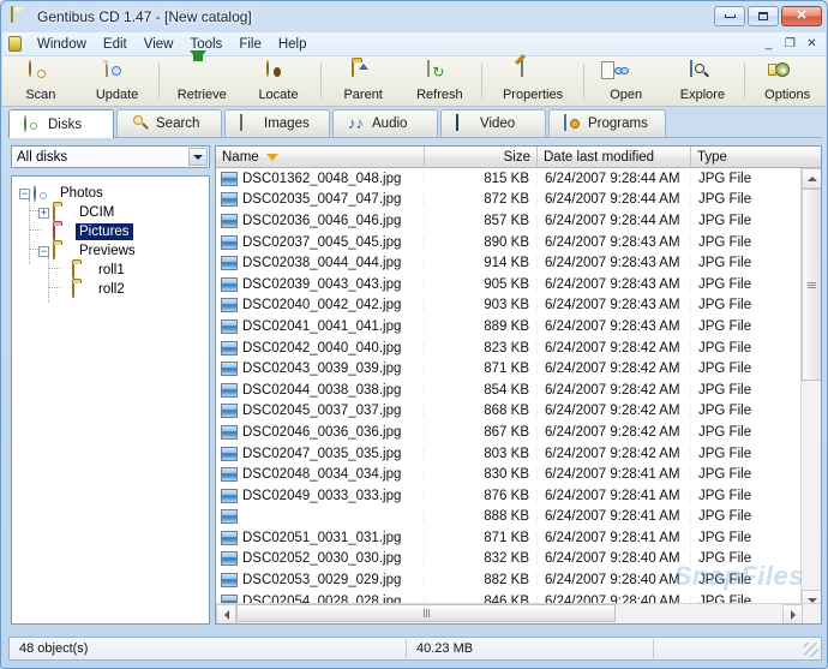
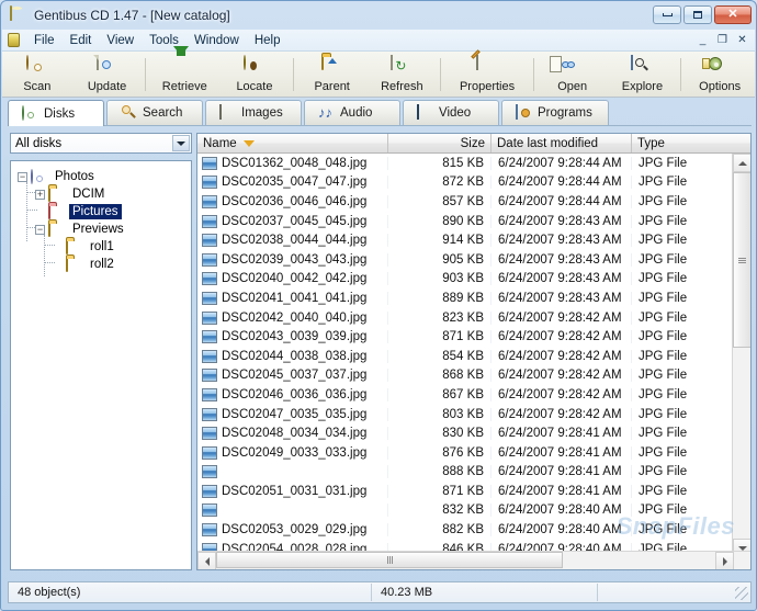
  Gentibus CD 1.47 - [New catalog]
  ✕
- Window
+ File
  Edit
  View
  Tools
- File
+ Window
  Help
  _
  ❐
  ✕
  Scan
  Update
  Retrieve
  Locate
  Parent
  ↻
  Refresh
  Properties
  Open
  Explore
  Options
  Disks
  Search
  Images
  ♪♪
  Audio
  Video
  Programs
  All disks
  −
  Photos
  +
  DCIM
  Pictures
  −
  Previews
  roll1
  roll2
  Name
  Size
  Date last modified
  Type
  DSC01362_0048_048.jpg
  815 KB
  6/24/2007 9:28:44 AM
  JPG File
  DSC02035_0047_047.jpg
  872 KB
  6/24/2007 9:28:44 AM
  JPG File
  DSC02036_0046_046.jpg
  857 KB
  6/24/2007 9:28:44 AM
  JPG File
  DSC02037_0045_045.jpg
  890 KB
  6/24/2007 9:28:43 AM
  JPG File
  DSC02038_0044_044.jpg
  914 KB
  6/24/2007 9:28:43 AM
  JPG File
  DSC02039_0043_043.jpg
  905 KB
  6/24/2007 9:28:43 AM
  JPG File
  DSC02040_0042_042.jpg
  903 KB
  6/24/2007 9:28:43 AM
  JPG File
  DSC02041_0041_041.jpg
  889 KB
  6/24/2007 9:28:43 AM
  JPG File
  DSC02042_0040_040.jpg
  823 KB
  6/24/2007 9:28:42 AM
  JPG File
  DSC02043_0039_039.jpg
  871 KB
  6/24/2007 9:28:42 AM
  JPG File
  DSC02044_0038_038.jpg
  854 KB
  6/24/2007 9:28:42 AM
  JPG File
  DSC02045_0037_037.jpg
  868 KB
  6/24/2007 9:28:42 AM
  JPG File
  DSC02046_0036_036.jpg
  867 KB
  6/24/2007 9:28:42 AM
  JPG File
  DSC02047_0035_035.jpg
  803 KB
  6/24/2007 9:28:42 AM
  JPG File
  DSC02048_0034_034.jpg
  830 KB
  6/24/2007 9:28:41 AM
  JPG File
  DSC02049_0033_033.jpg
  876 KB
  6/24/2007 9:28:41 AM
  JPG File
  888 KB
  6/24/2007 9:28:41 AM
  JPG File
  DSC02051_0031_031.jpg
  871 KB
  6/24/2007 9:28:41 AM
  JPG File
- DSC02052_0030_030.jpg
  832 KB
  6/24/2007 9:28:40 AM
  JPG File
  DSC02053_0029_029.jpg
  882 KB
  6/24/2007 9:28:40 AM
  JPG File
  DSC02054_0028_028.jpg
  846 KB
  6/24/2007 9:28:40 AM
  JPG File
  SnapFiles
  48 object(s)
  40.23 MB
